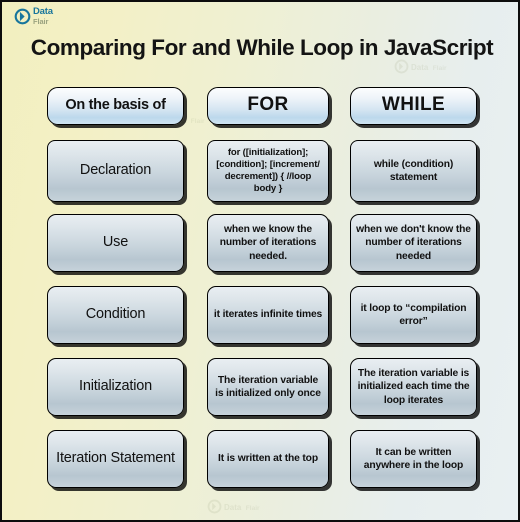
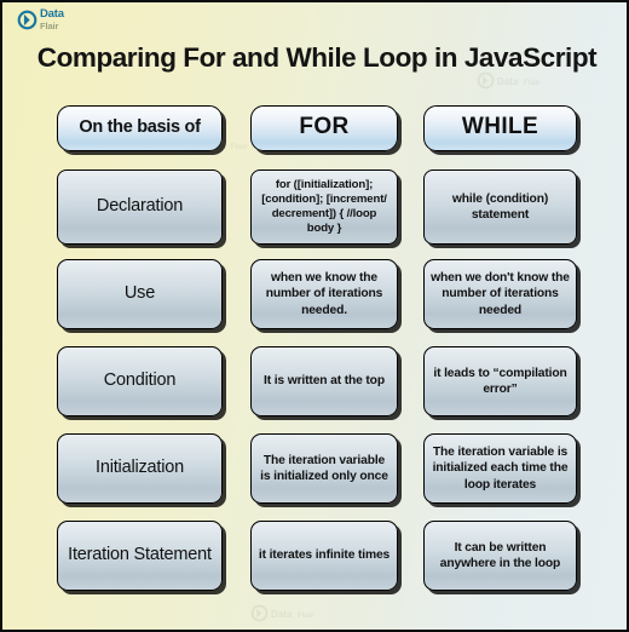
  Data
  Flair
  Comparing For and While Loop in JavaScript
  On the basis of
  FOR
  WHILE
  Declaration
  for ([initialization]; [condition]; [increment/ decrement]) { //loop body }
  while (condition) statement
  Use
  when we know the number of iterations needed.
  when we don't know the number of iterations needed
  Condition
- it iterates infinite times
+ It is written at the top
- it loop to “compilation error”
+ it leads to “compilation error”
  Initialization
  The iteration variable is initialized only once
  The iteration variable is initialized each time the loop iterates
  Iteration Statement
- It is written at the top
+ it iterates infinite times
  It can be written anywhere in the loop
